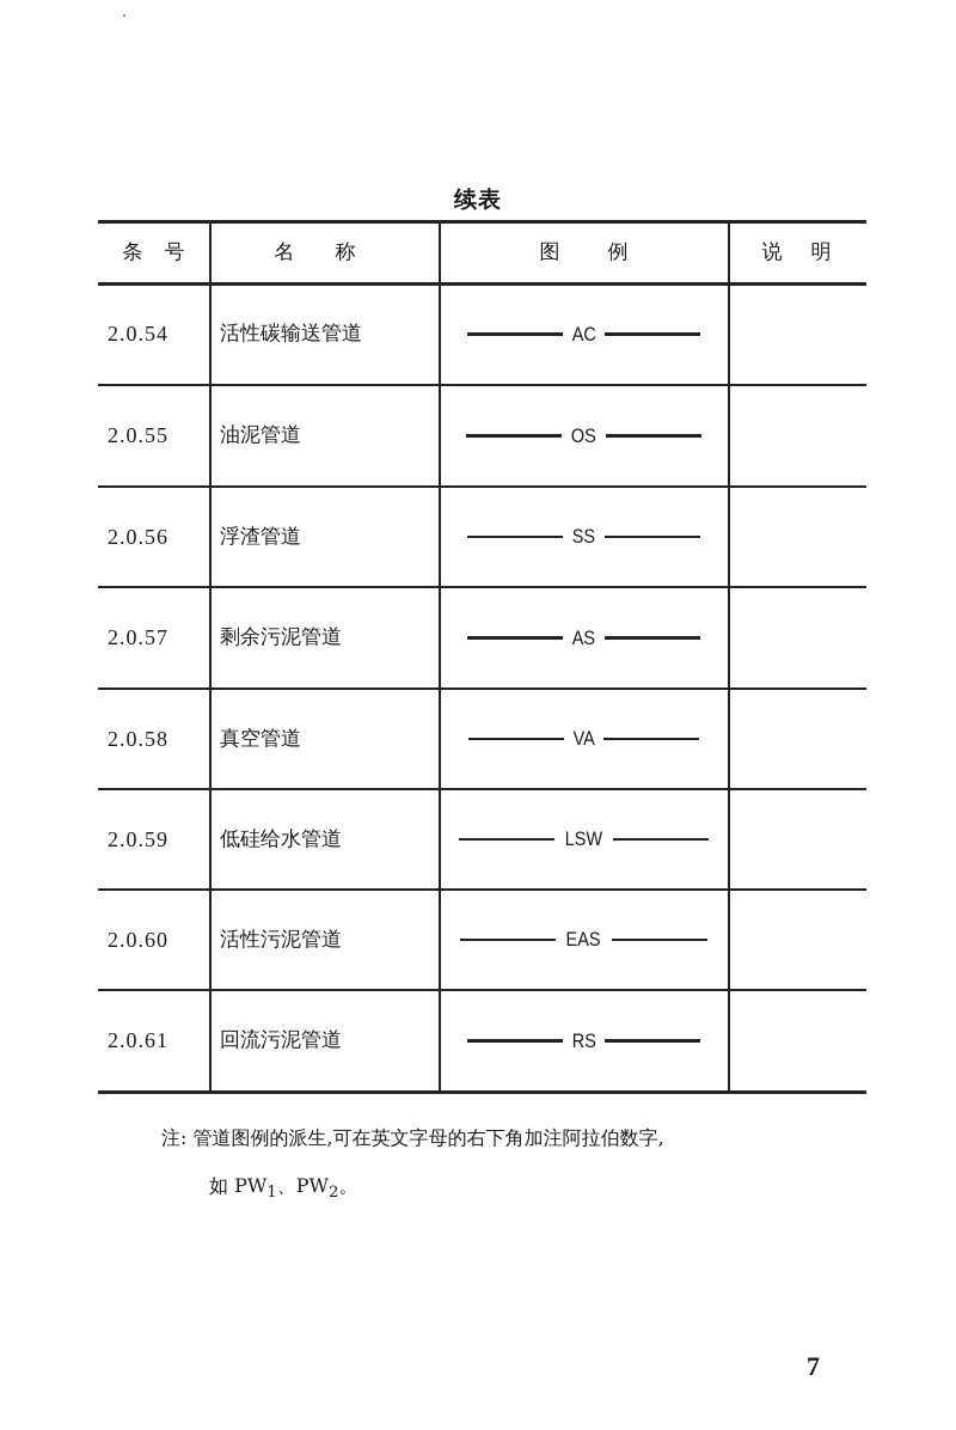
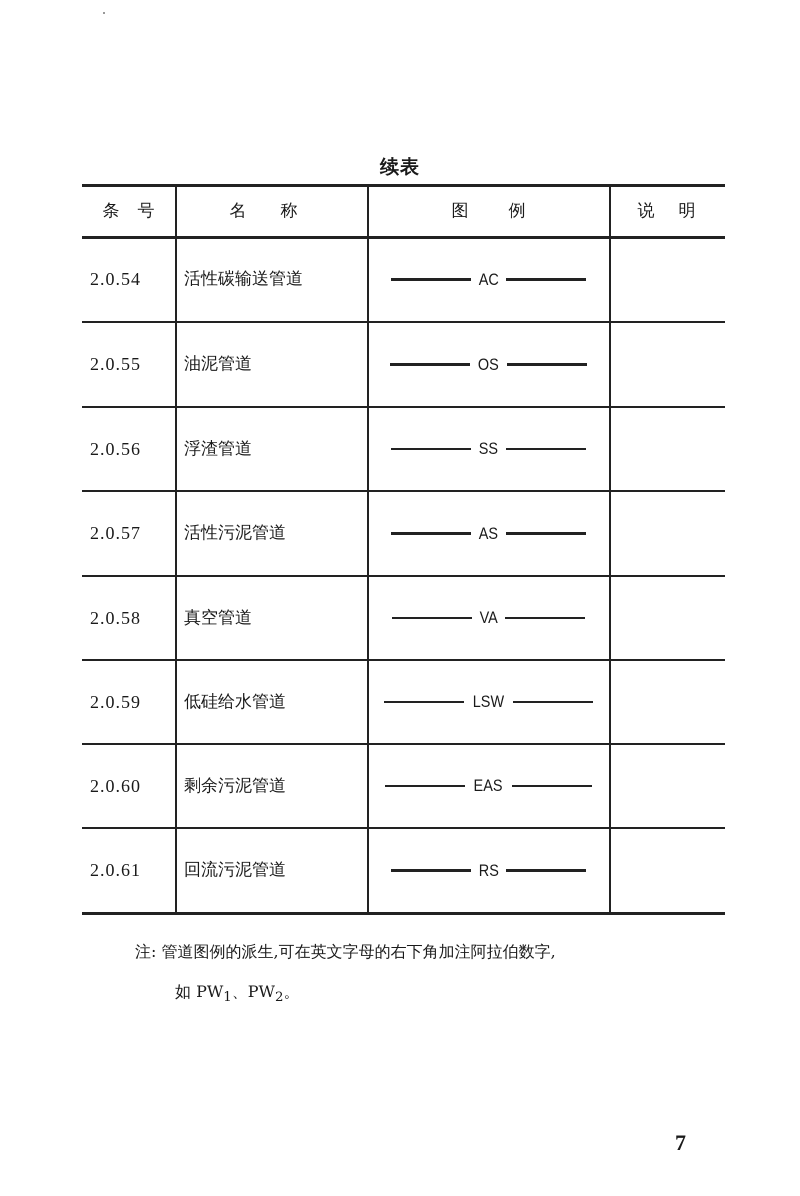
  续表
  条号
  名称
  图例
  说明
  2.0.54
  活性碳输送管道
  AC
  2.0.55
  油泥管道
  OS
  2.0.56
  浮渣管道
  SS
  2.0.57
- 剩余污泥管道
+ 活性污泥管道
  AS
  2.0.58
  真空管道
  VA
  2.0.59
  低硅给水管道
  LSW
  2.0.60
- 活性污泥管道
+ 剩余污泥管道
  EAS
  2.0.61
  回流污泥管道
  RS
  注: 管道图例的派生,可在英文字母的右下角加注阿拉伯数字,
  如 PW1、PW2。
  7
